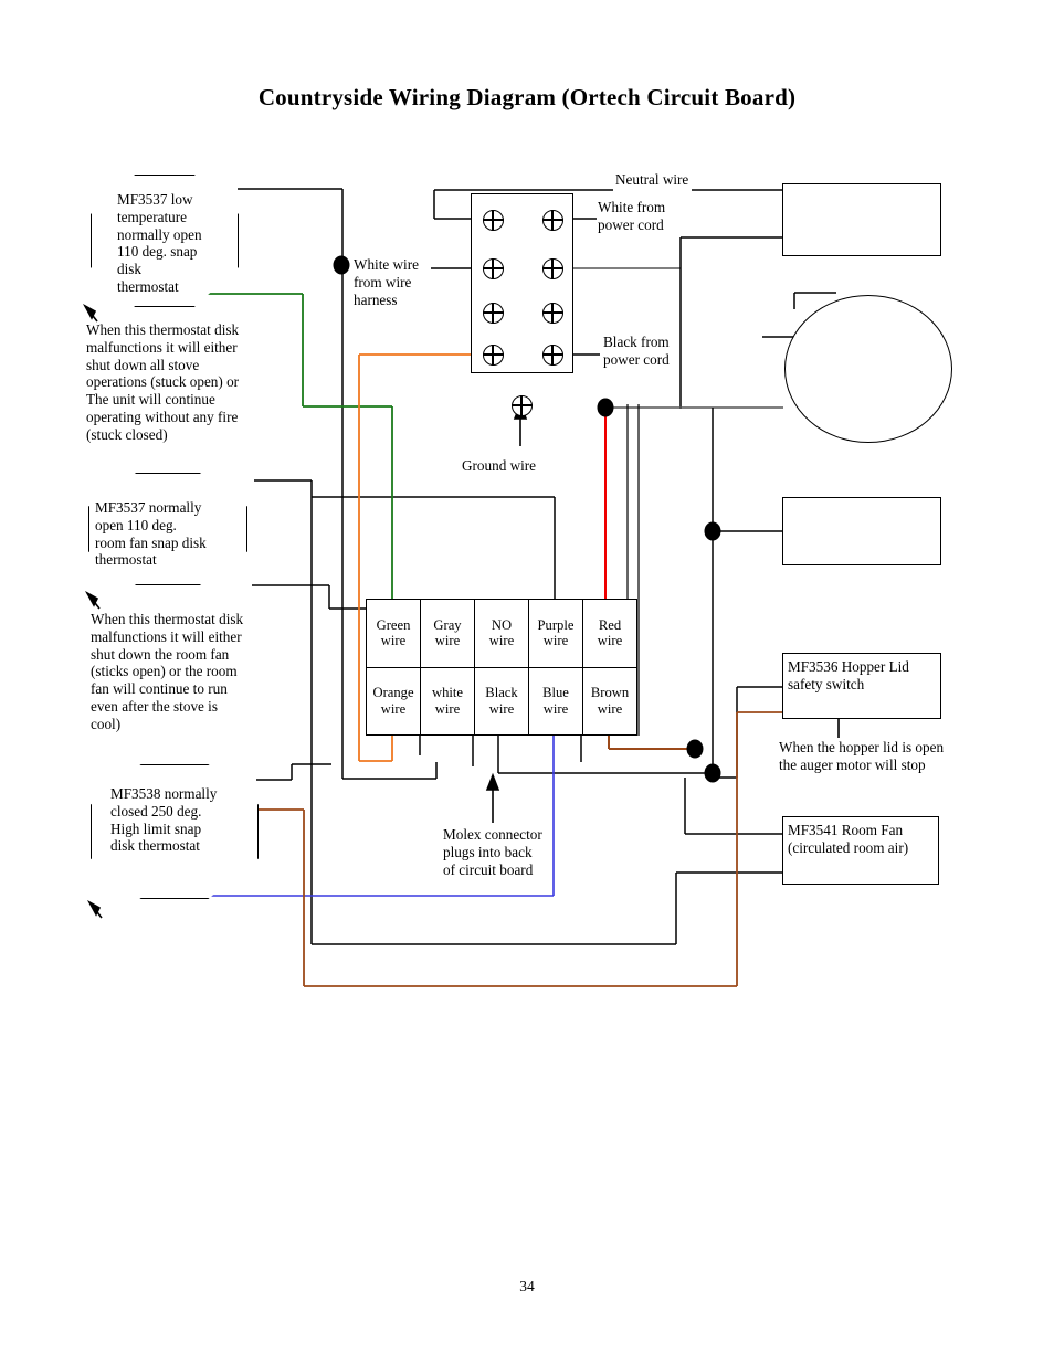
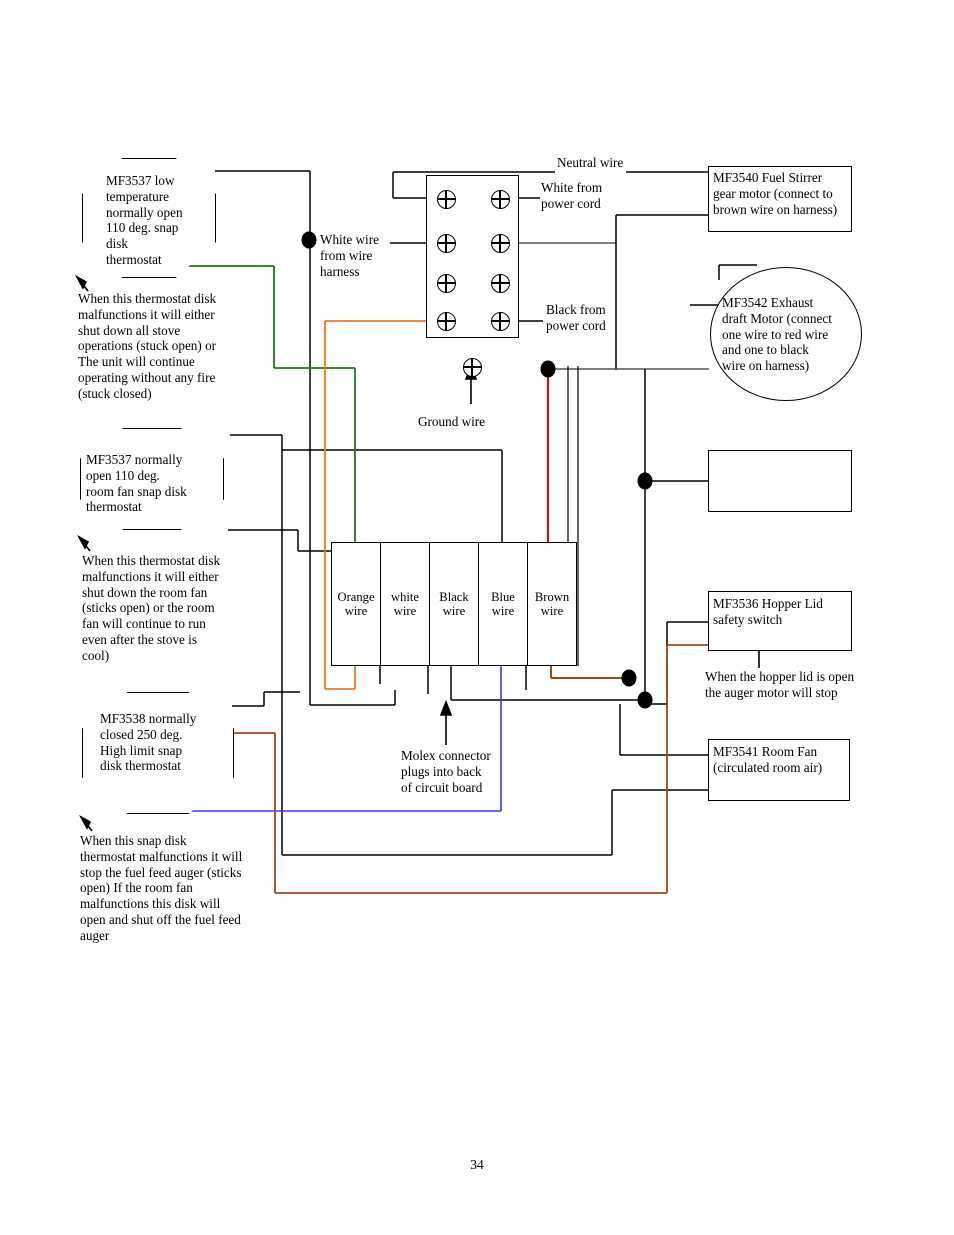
- Countryside Wiring Diagram (Ortech Circuit Board)
  MF3537 low
  temperature
  normally open
  110 deg. snap
  disk
  thermostat
  When this thermostat disk
  malfunctions it will either
  shut down all stove
  operations (stuck open) or
  The unit will continue
  operating without any fire
  (stuck closed)
  MF3537 normally
  open 110 deg.
  room fan snap disk
  thermostat
  When this thermostat disk
  malfunctions it will either
  shut down the room fan
  (sticks open) or the room
  fan will continue to run
  even after the stove is
  cool)
  MF3538 normally
  closed 250 deg.
  High limit snap
  disk thermostat
+ When this snap disk
+ thermostat malfunctions it will
+ stop the fuel feed auger (sticks
+ open) If the room fan
+ malfunctions this disk will
+ open and shut off the fuel feed
+ auger
  Neutral wire
  White from
  power cord
  Black from
  power cord
  Ground wire
  White wire
  from wire
  harness
- Green wire	Gray wire	NO wire	Purple wire	Red wire
  Orange wire	white wire	Black wire	Blue wire	Brown wire
  Molex connector
  plugs into back
  of circuit board
+ MF3540 Fuel Stirrer
+ gear motor (connect to
+ brown wire on harness)
+ MF3542 Exhaust
+ draft Motor (connect
+ one wire to red wire
+ and one to black
+ wire on harness)
  MF3536 Hopper Lid
  safety switch
  When the hopper lid is open
  the auger motor will stop
  MF3541 Room Fan
  (circulated room air)
  34
